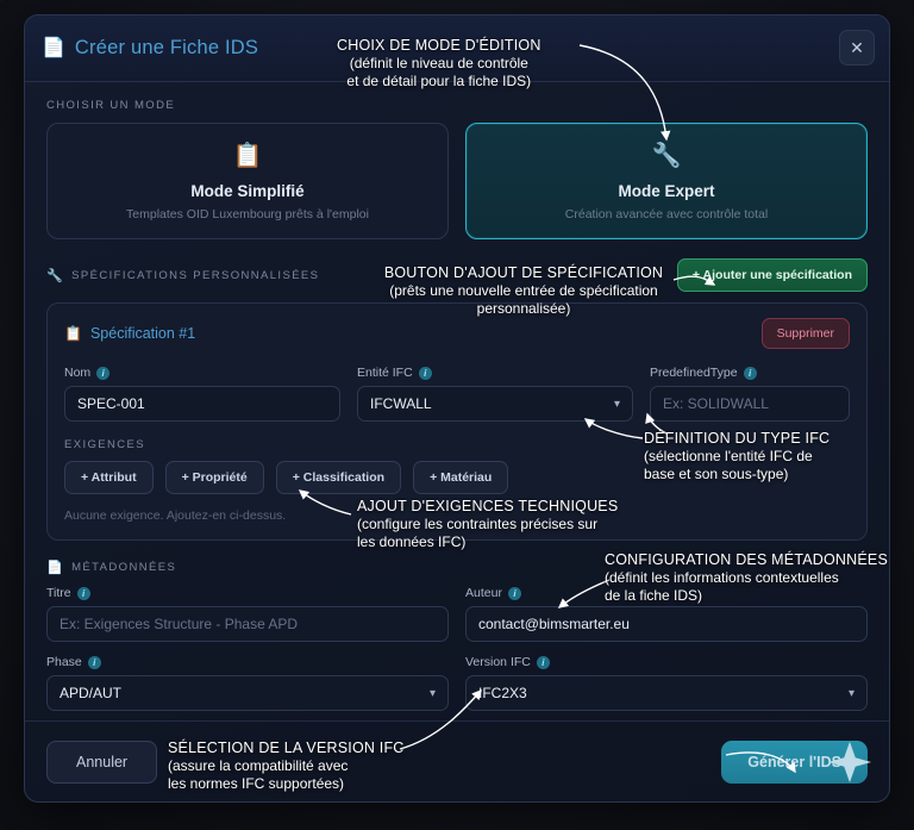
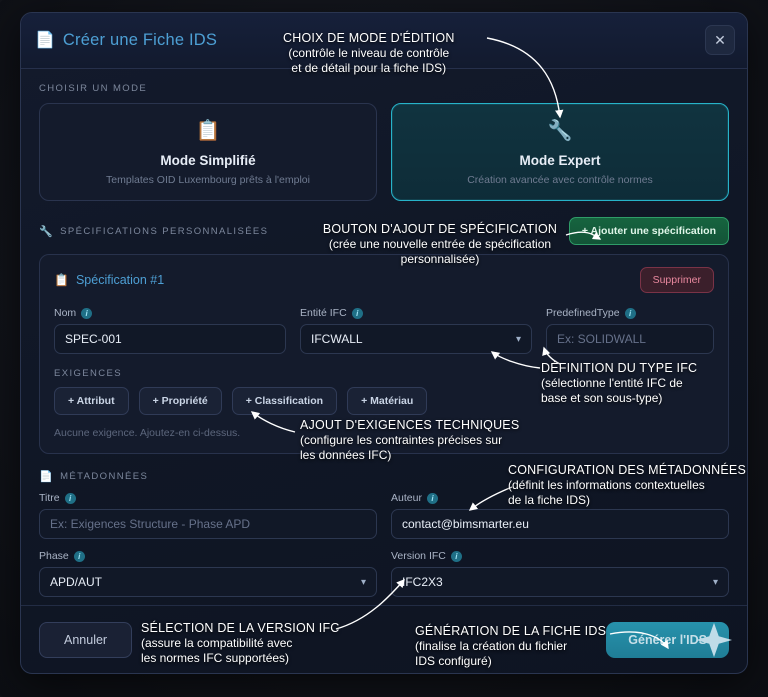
  📄
  Créer une Fiche IDS
  ✕
  CHOISIR UN MODE
  📋
  Mode Simplifié
  Templates OID Luxembourg prêts à l'emploi
  🔧
  Mode Expert
- Création avancée avec contrôle total
+ Création avancée avec contrôle normes
  🔧
  SPÉCIFICATIONS PERSONNALISÉES
  + Ajouter une spécification
  📋
  Spécification #1
  Supprimer
  Nom
  i
  SPEC-001
  Entité IFC
  i
  IFCWALL
  ▾
  PredefinedType
  i
  Ex: SOLIDWALL
  EXIGENCES
  + Attribut
  + Propriété
  + Classification
  + Matériau
  Aucune exigence. Ajoutez-en ci-dessus.
  📄
  MÉTADONNÉES
  Titre
  i
  Ex: Exigences Structure - Phase APD
  Auteur
  i
  contact@bimsmarter.eu
  Phase
  i
  APD/AUT
  ▾
  Version IFC
  i
  IFC2X3
  ▾
  Annuler
  Générer l'ID
  CHOIX DE MODE D'ÉDITION
- (définit le niveau de contrôle
+ (contrôle le niveau de contrôle
  et de détail pour la fiche IDS)
  BOUTON D'AJOUT DE SPÉCIFICATION
- (prêts une nouvelle entrée de spécification
+ (crée une nouvelle entrée de spécification
  personnalisée)
  DÉFINITION DU TYPE IFC
  (sélectionne l'entité IFC de
  base et son sous-type)
  AJOUT D'EXIGENCES TECHNIQUES
  (configure les contraintes précises sur
  les données IFC)
  CONFIGURATION DES MÉTADONNÉES
  (définit les informations contextuelles
  de la fiche IDS)
  SÉLECTION DE LA VERSION IFC
  (assure la compatibilité avec
  les normes IFC supportées)
+ GÉNÉRATION DE LA FICHE IDS
+ (finalise la création du fichier
+ IDS configuré)
